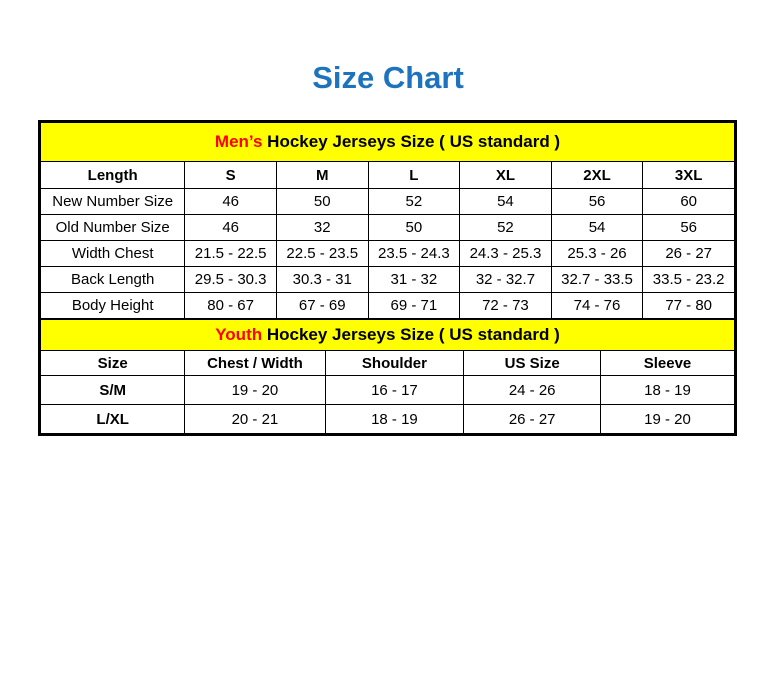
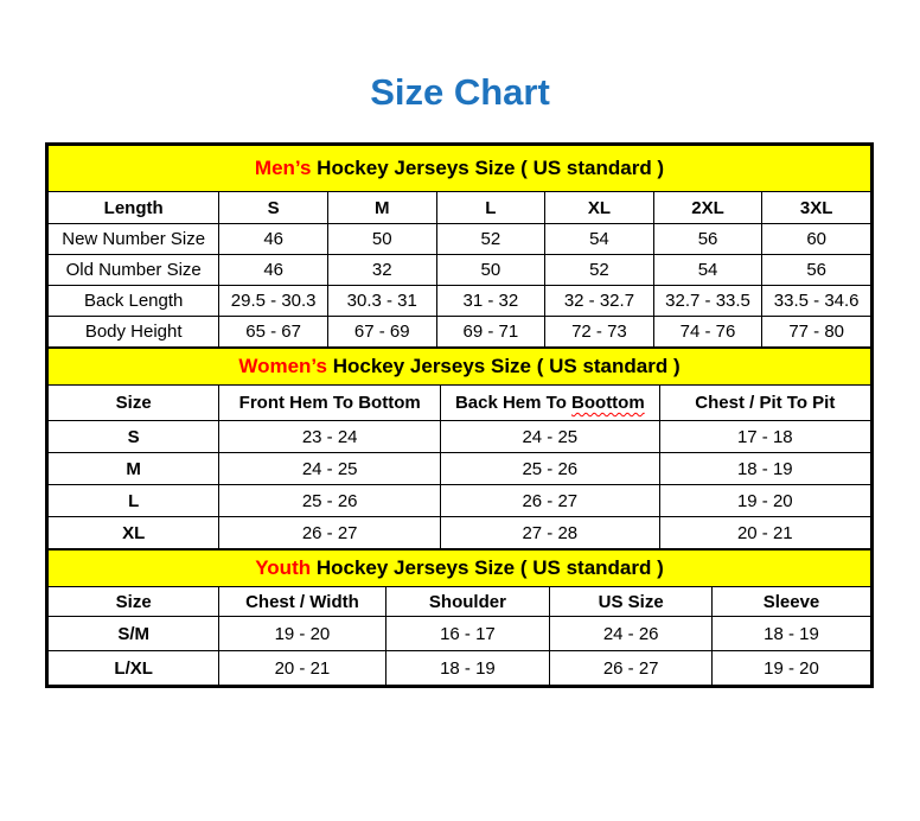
  Size Chart
  Men’s Hockey Jerseys Size ( US standard )
  Length	S	M	L	XL	2XL	3XL
  New Number Size	46	50	52	54	56	60
  Old Number Size	46	32	50	52	54	56
- Width Chest	21.5 - 22.5	22.5 - 23.5	23.5 - 24.3	24.3 - 25.3	25.3 - 26	26 - 27
- Back Length	29.5 - 30.3	30.3 - 31	31 - 32	32 - 32.7	32.7 - 33.5	33.5 - 23.2
+ Back Length	29.5 - 30.3	30.3 - 31	31 - 32	32 - 32.7	32.7 - 33.5	33.5 - 34.6
- Body Height	80 - 67	67 - 69	69 - 71	72 - 73	74 - 76	77 - 80
+ Body Height	65 - 67	67 - 69	69 - 71	72 - 73	74 - 76	77 - 80
+ Women’s Hockey Jerseys Size ( US standard )
+ Size	Front Hem To Bottom	Back Hem To Boottom	Chest / Pit To Pit
+ S	23 - 24	24 - 25	17 - 18
+ M	24 - 25	25 - 26	18 - 19
+ L	25 - 26	26 - 27	19 - 20
+ XL	26 - 27	27 - 28	20 - 21
  Youth Hockey Jerseys Size ( US standard )
  Size	Chest / Width	Shoulder	US Size	Sleeve
  S/M	19 - 20	16 - 17	24 - 26	18 - 19
  L/XL	20 - 21	18 - 19	26 - 27	19 - 20
